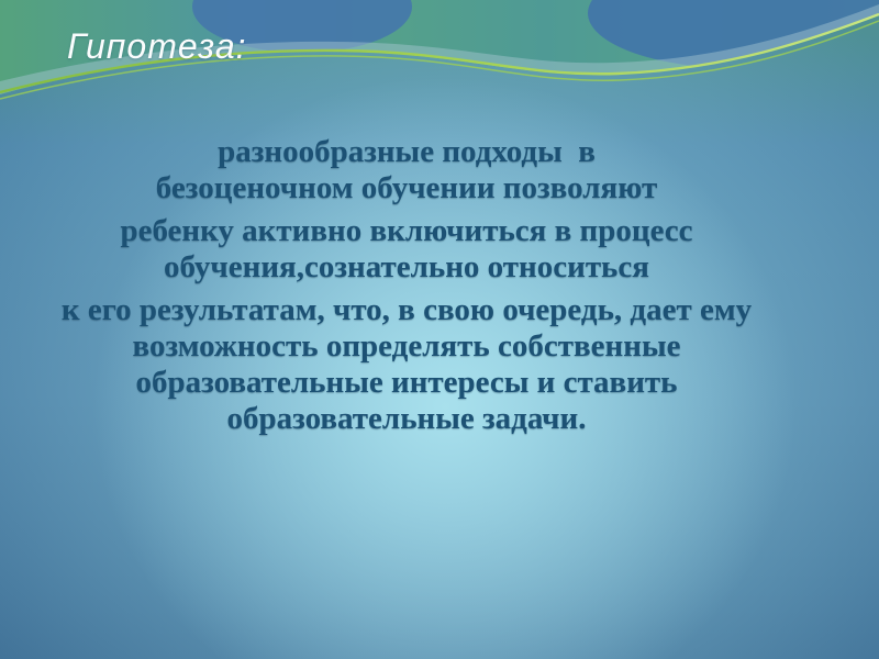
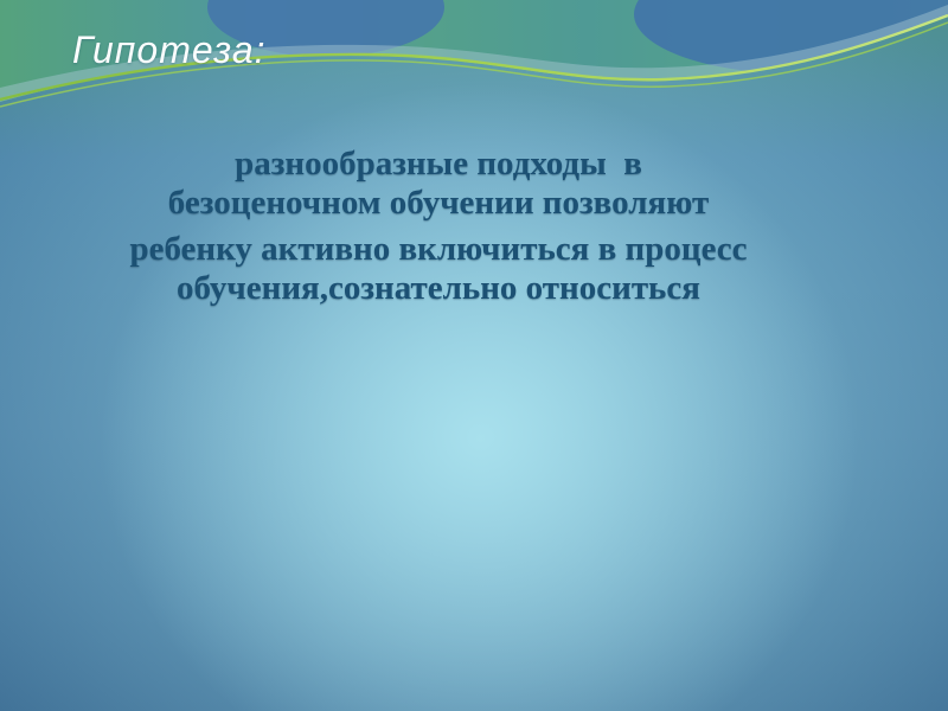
  Гипотеза:
  разнообразные подходы в
  безоценочном обучении позволяют
  ребенку активно включиться в процесс
  обучения,сознательно относиться
- к его результатам, что, в свою очередь, дает ему
- возможность определять собственные
- образовательные интересы и ставить
- образовательные задачи.
